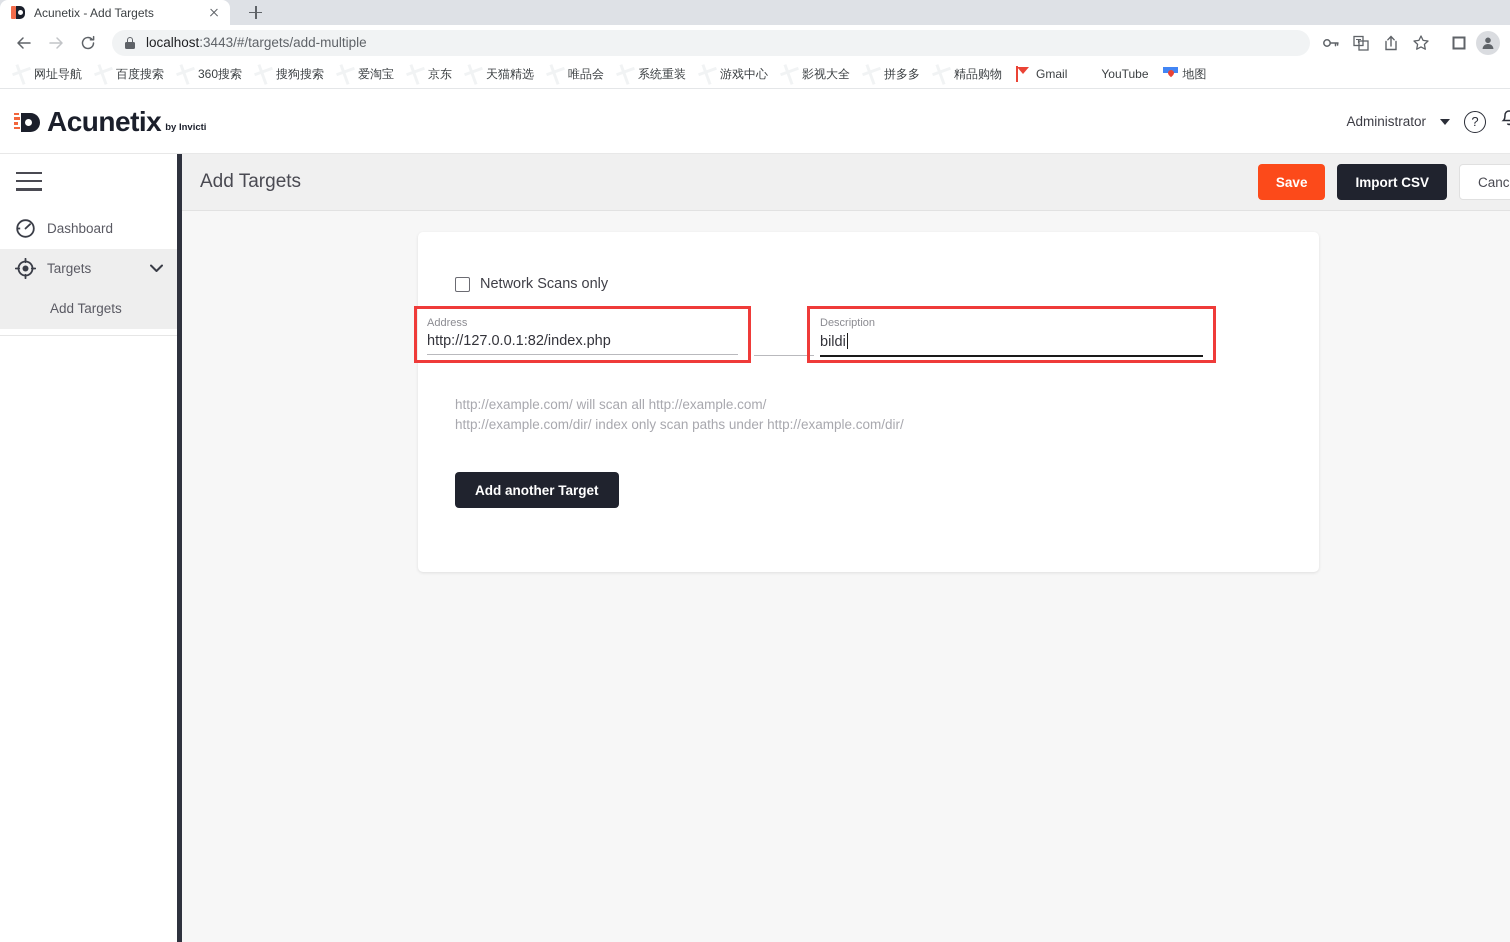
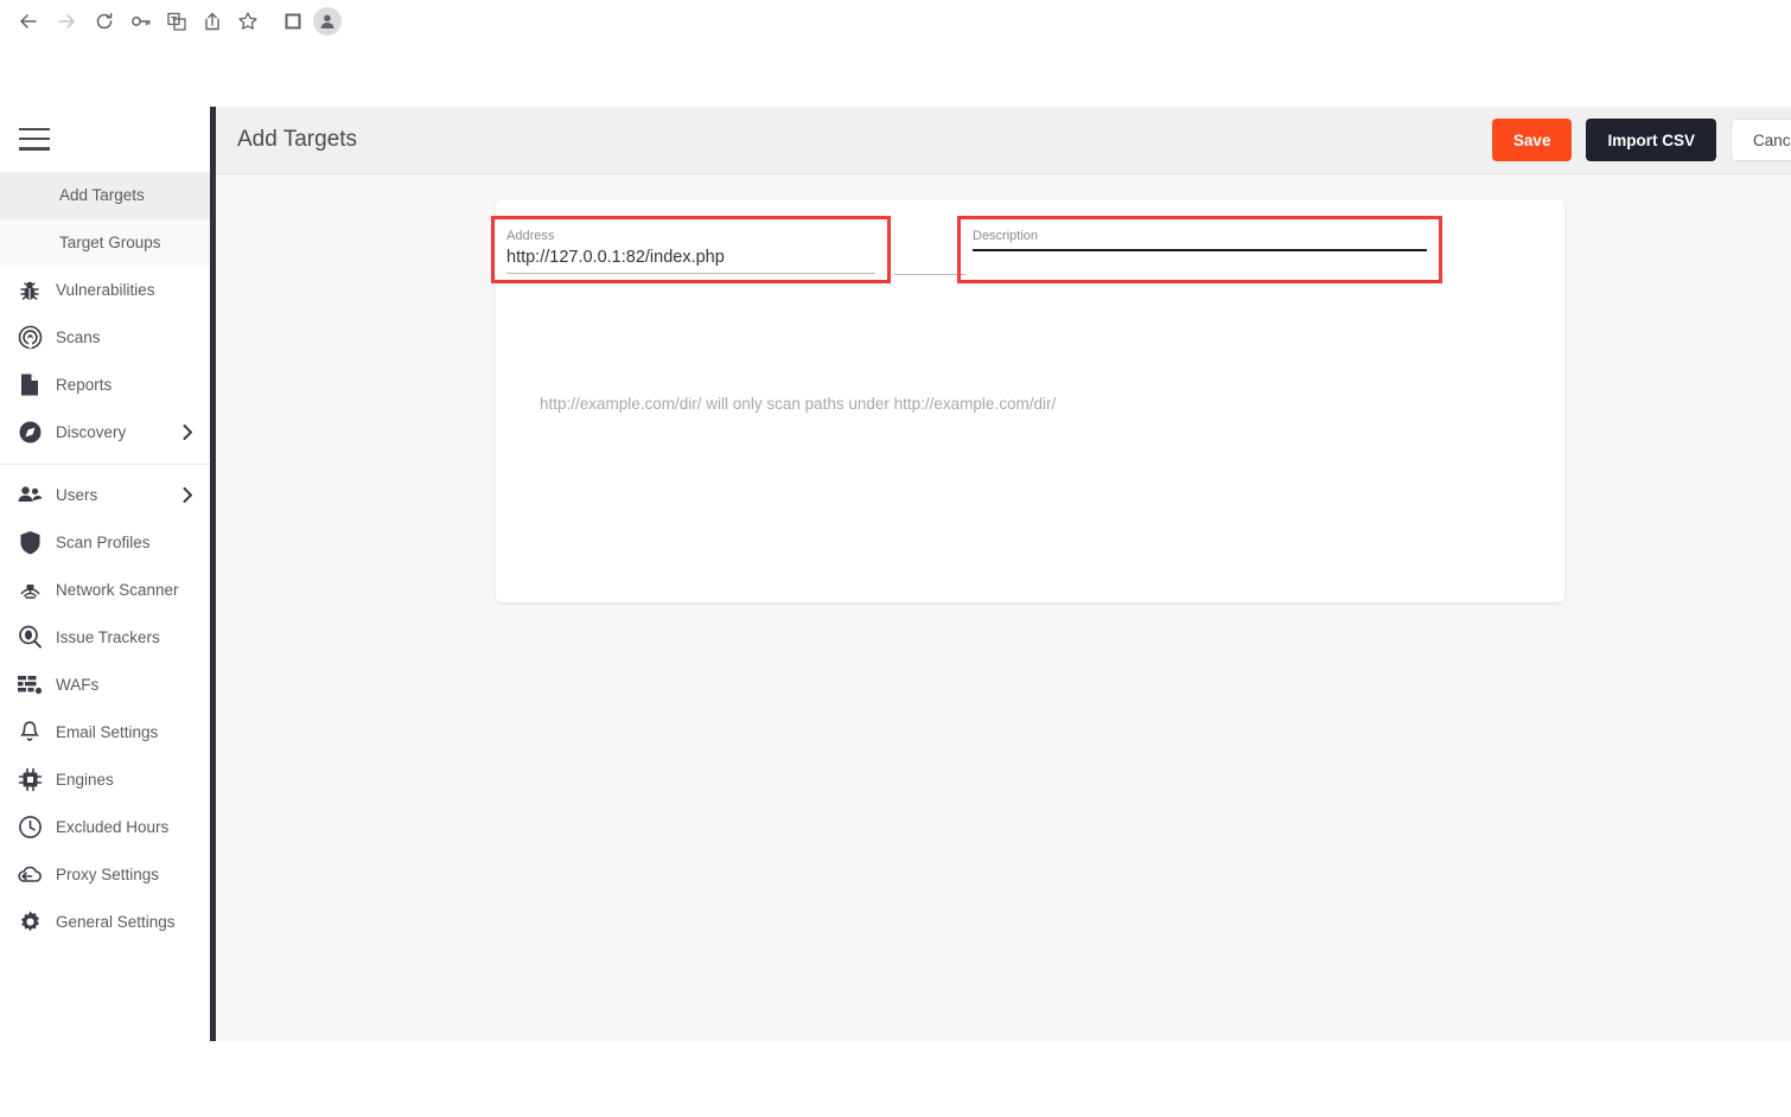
- Acunetix - Add Targets
- localhost:3443/#/targets/add-multiple
- 网址导航
- 百度搜索
- 360搜索
- 搜狗搜索
- 爱淘宝
- 京东
- 天猫精选
- 唯品会
- 系统重装
- 游戏中心
- 影视大全
- 拼多多
- 精品购物
- Gmail
- YouTube
- 地图
- Acunetix
- by Invicti
- Administrator
- ?
- Dashboard
- Targets
  Add Targets
+ Target Groups
+ Vulnerabilities
+ Scans
+ Reports
+ Discovery
+ Users
+ Scan Profiles
+ Network Scanner
+ Issue Trackers
+ WAFs
+ Email Settings
+ Engines
+ Excluded Hours
+ Proxy Settings
+ General Settings
  Add Targets
  Save
  Import CSV
  Canc
- Network Scans only
  Address
  http://127.0.0.1:82/index.php
  Description
- bildi
- http://example.com/ will scan all http://example.com/
- http://example.com/dir/ index only scan paths under http://example.com/dir/
+ http://example.com/dir/ will only scan paths under http://example.com/dir/
- Add another Target
